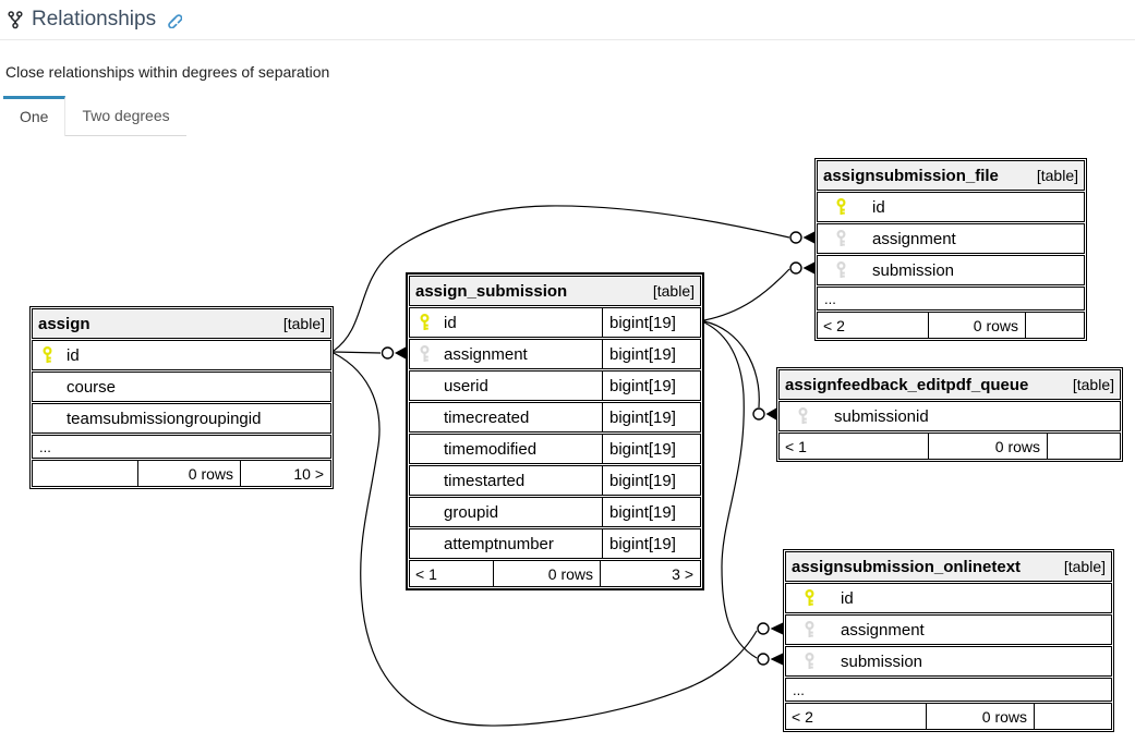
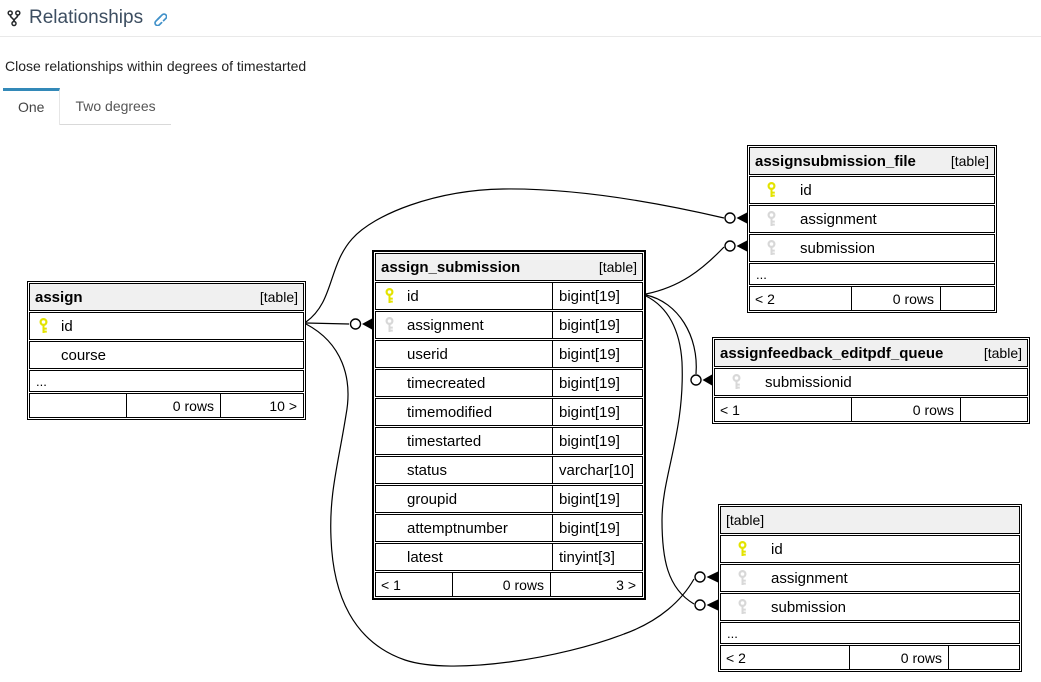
  Relationships
- Close relationships within degrees of separation
+ Close relationships within degrees of timestarted
  One
  Two degrees
  assign
  [table]
  id
  course
- teamsubmissiongroupingid
  ...
  0 rows
  10 >
  assign_submission
  [table]
  id
  bigint[19]
  assignment
  bigint[19]
  userid
  bigint[19]
  timecreated
  bigint[19]
  timemodified
  bigint[19]
  timestarted
  bigint[19]
+ status
+ varchar[10]
  groupid
  bigint[19]
  attemptnumber
  bigint[19]
+ latest
+ tinyint[3]
  < 1
  0 rows
  3 >
  assignsubmission_file
  [table]
  id
  assignment
  submission
  ...
  < 2
  0 rows
  assignfeedback_editpdf_queue
  [table]
  submissionid
  < 1
  0 rows
- assignsubmission_onlinetext
  [table]
  id
  assignment
  submission
  ...
  < 2
  0 rows
